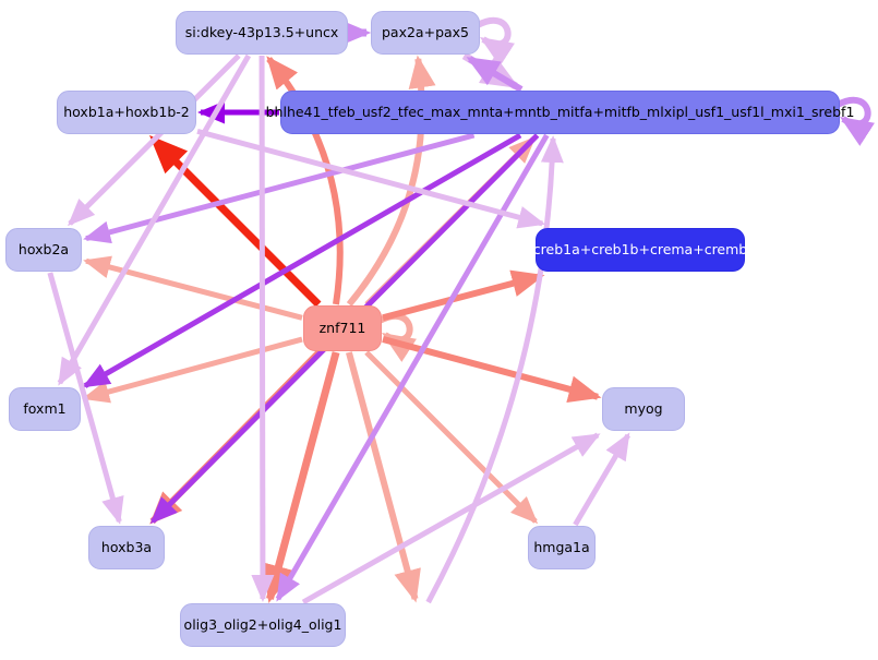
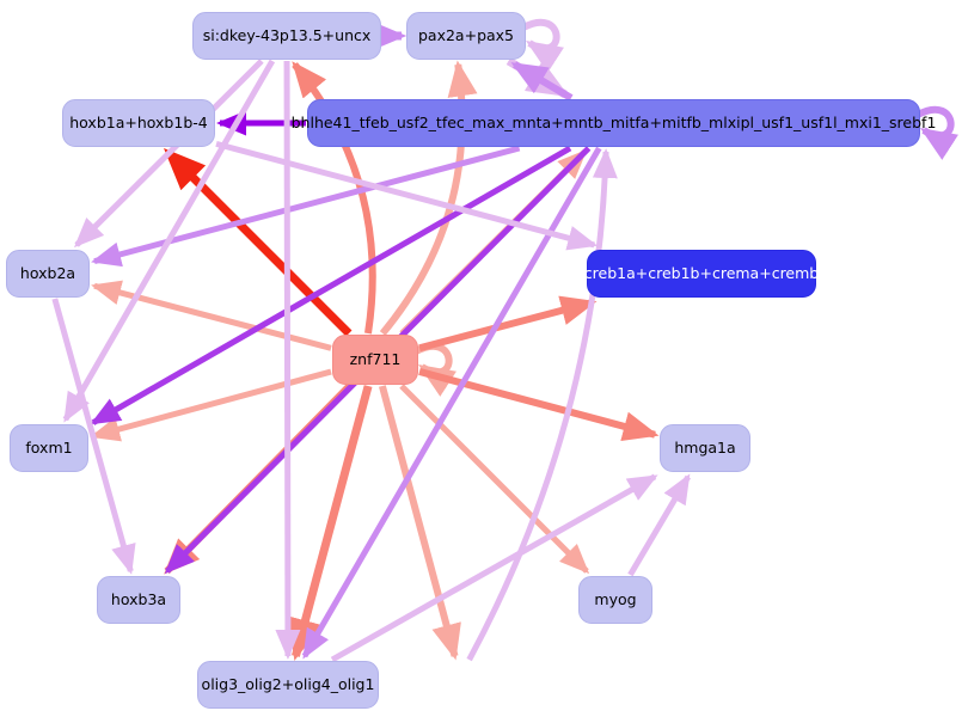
  si:dkey-43p13.5+uncx
  pax2a+pax5
- hoxb1a+hoxb1b-2
+ hoxb1a+hoxb1b-4
  bhlhe41_tfeb_usf2_tfec_max_mnta+mntb_mitfa+mitfb_mlxipl_usf1_usf1l_mxi1_srebf1
  hoxb2a
  creb1a+creb1b+crema+cremb
  znf711
  foxm1
- myog
+ hmga1a
  hoxb3a
- hmga1a
+ myog
  olig3_olig2+olig4_olig1
